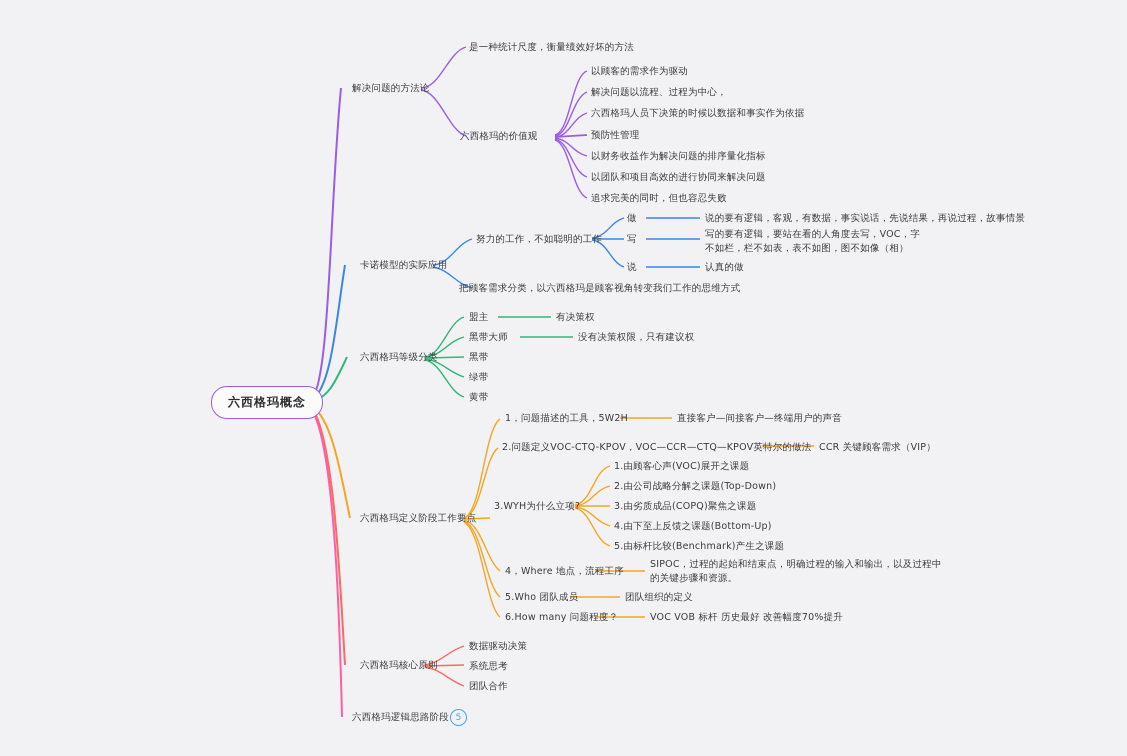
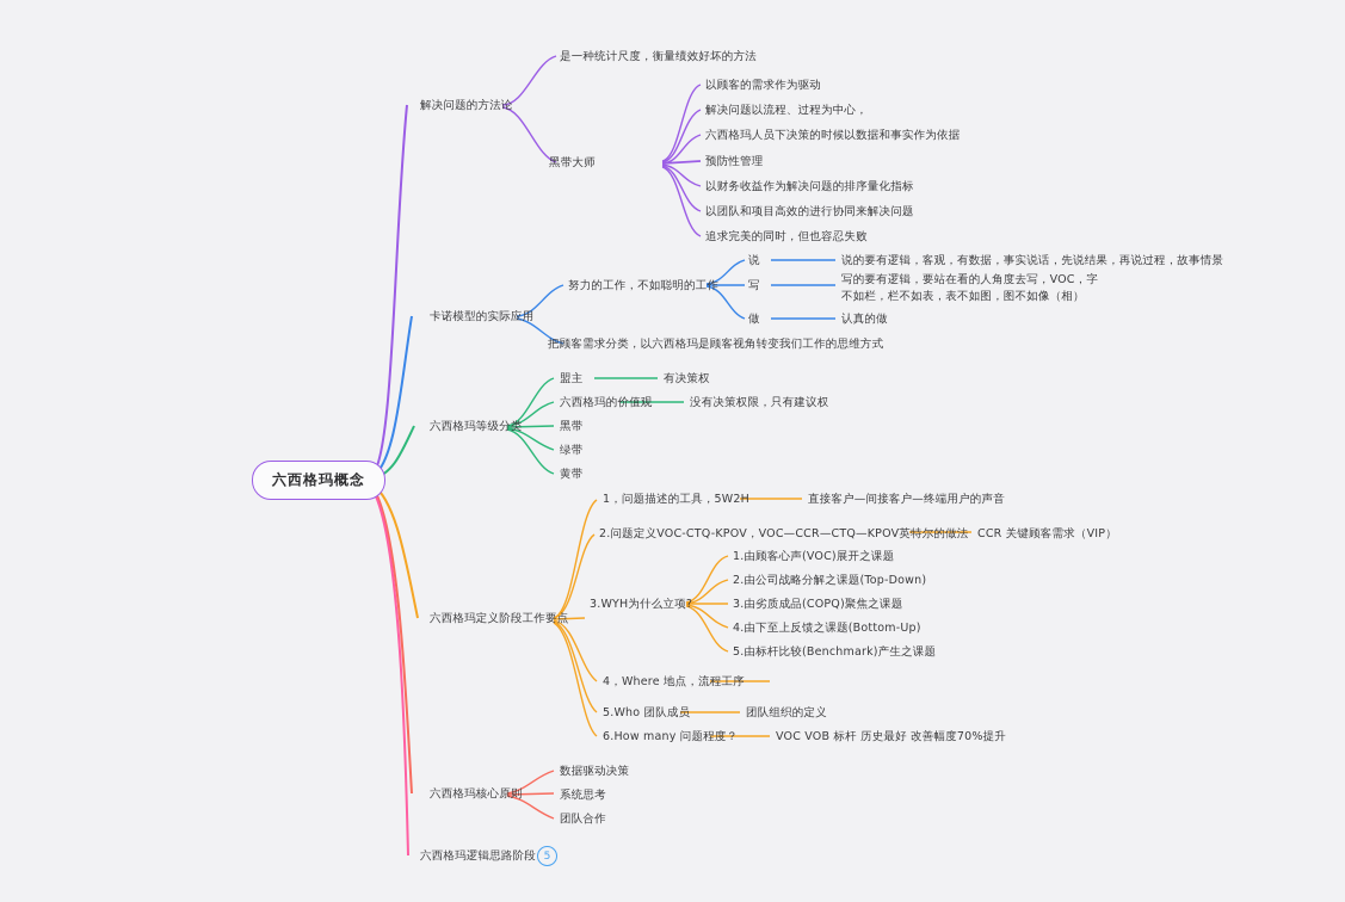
  六西格玛概念
  解决问题的方法论
  是一种统计尺度，衡量绩效好坏的方法
- 六西格玛的价值观
+ 黑带大师
  以顾客的需求作为驱动
  解决问题以流程、过程为中心，
  六西格玛人员下决策的时候以数据和事实作为依据
  预防性管理
  以财务收益作为解决问题的排序量化指标
  以团队和项目高效的进行协同来解决问题
  追求完美的同时，但也容忍失败
  卡诺模型的实际应用
  努力的工作，不如聪明的工作
  把顾客需求分类，以六西格玛是顾客视角转变我们工作的思维方式
- 做
+ 说
  写
- 说
+ 做
  说的要有逻辑，客观，有数据，事实说话，先说结果，再说过程，故事情景
  写的要有逻辑，要站在看的人角度去写，VOC，字不如栏，栏不如表，表不如图，图不如像（相）
  认真的做
  六西格玛等级分类
  盟主
- 黑带大师
+ 六西格玛的价值观
  黑带
  绿带
  黄带
  有决策权
  没有决策权限，只有建议权
  六西格玛定义阶段工作要点
  1，问题描述的工具，5W2H
  直接客户—间接客户—终端用户的声音
  2.问题定义VOC-CTQ-KPOV，VOC—CCR—CTQ—KPOV英特尔的做法
  CCR 关键顾客需求（VIP）
  3.WYH为什么立项?
  1.由顾客心声(VOC)展开之课题
  2.由公司战略分解之课题(Top-Down)
  3.由劣质成品(COPQ)聚焦之课题
  4.由下至上反馈之课题(Bottom-Up)
  5.由标杆比较(Benchmark)产生之课题
  4，Where 地点，流程工序
- SIPOC，过程的起始和结束点，明确过程的输入和输出，以及过程中的关键步骤和资源。
  5.Who 团队成员
  团队组织的定义
  6.How many 问题程度？
  VOC VOB 标杆 历史最好 改善幅度70%提升
  六西格玛核心原则
  数据驱动决策
  系统思考
  团队合作
  六西格玛逻辑思路阶段
  5
